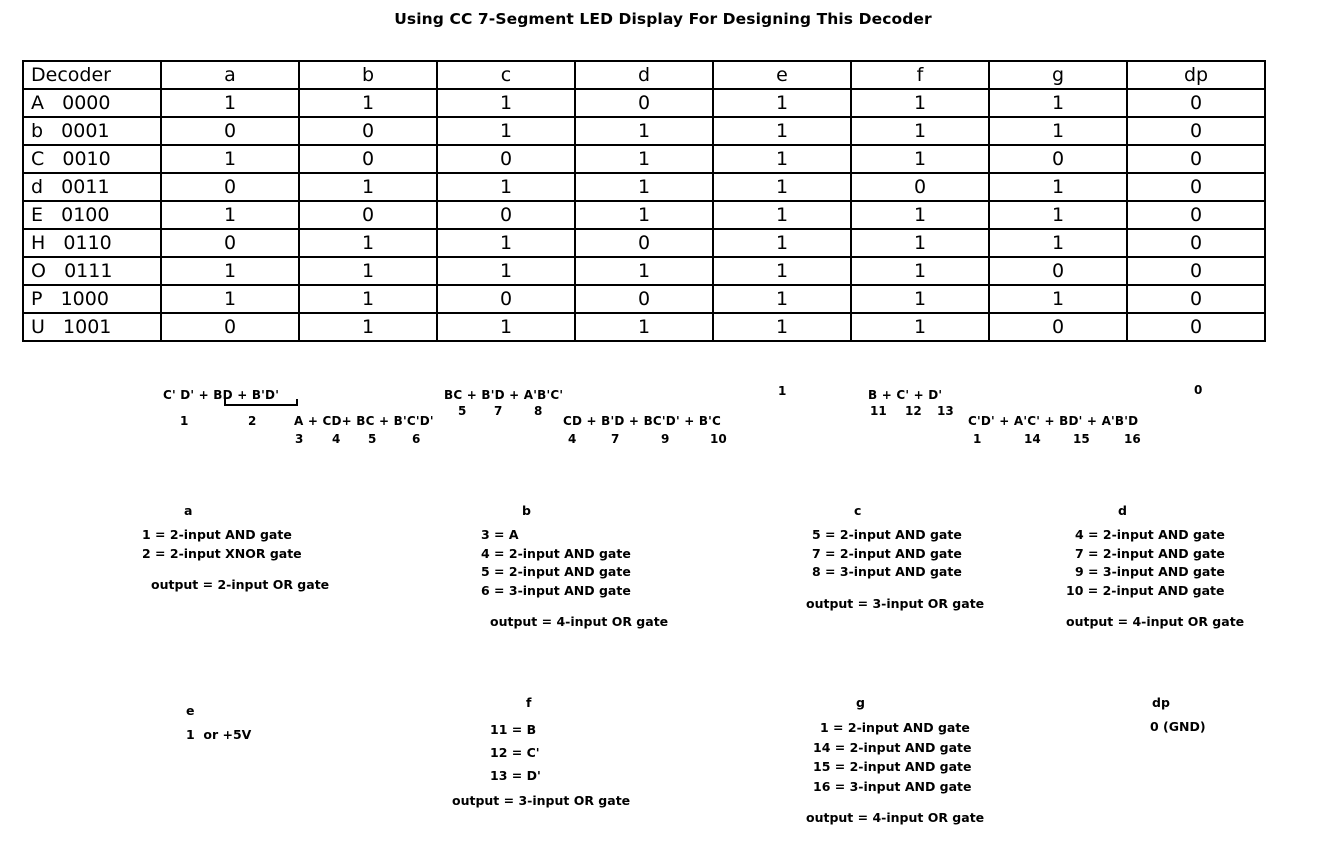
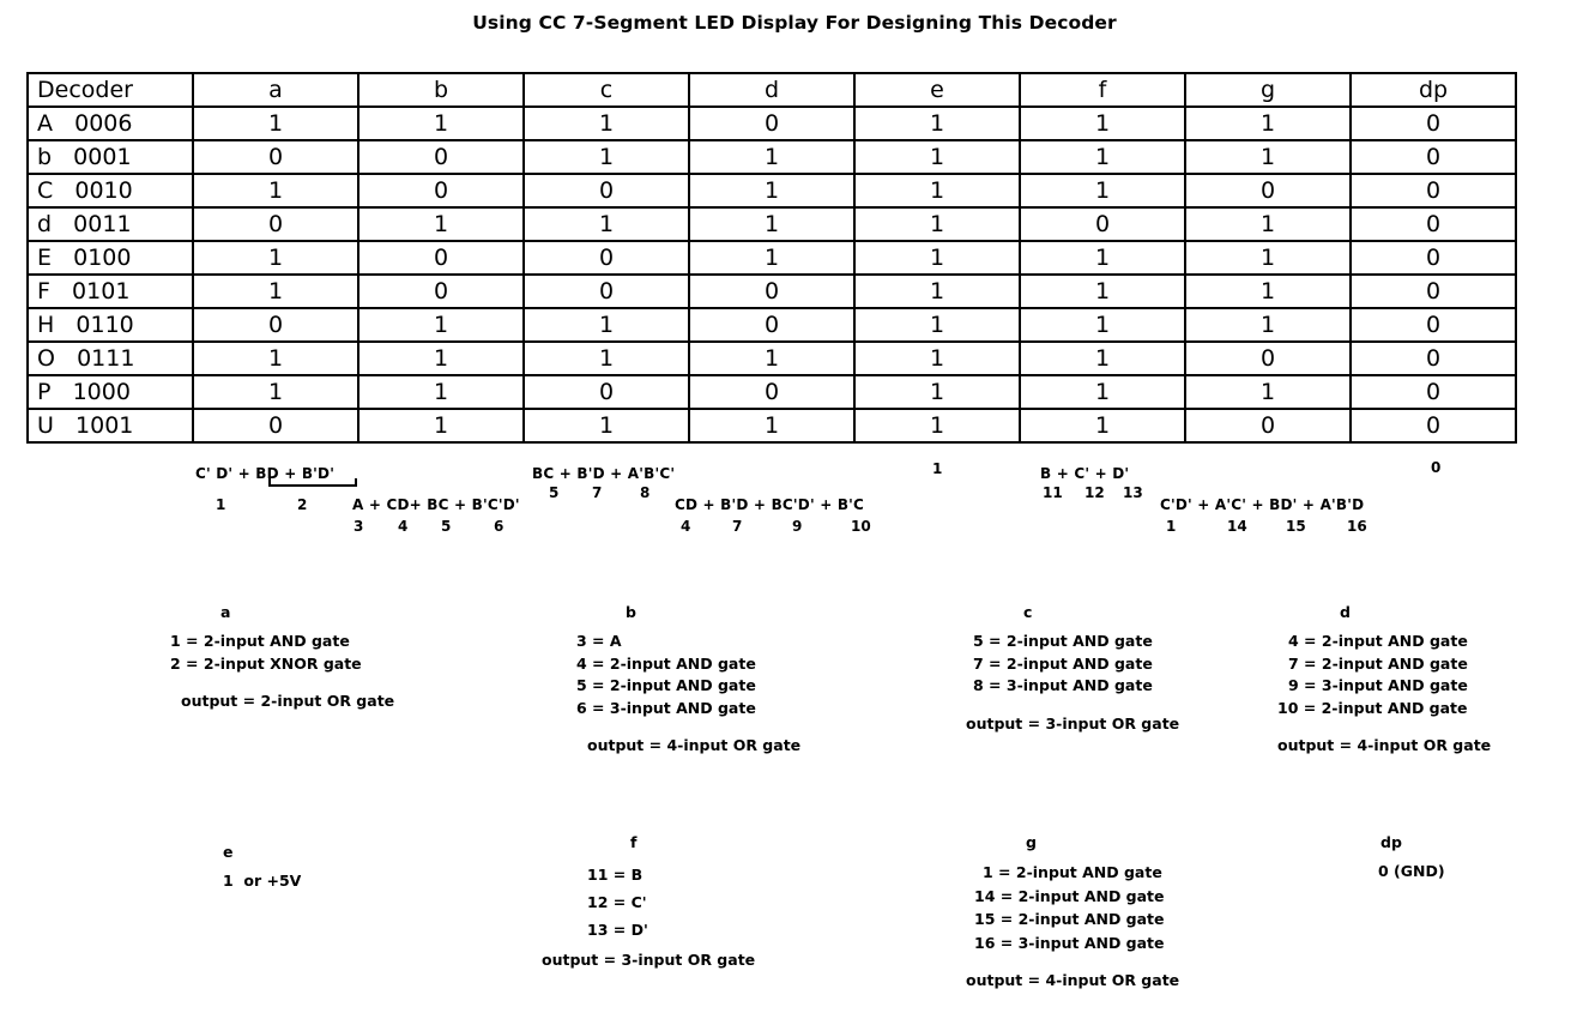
  Using CC 7-Segment LED Display For Designing This Decoder
  Decoder	a	b	c	d	e	f	g	dp
- A 0000	1	1	1	0	1	1	1	0
+ A 0006	1	1	1	0	1	1	1	0
  b 0001	0	0	1	1	1	1	1	0
  C 0010	1	0	0	1	1	1	0	0
  d 0011	0	1	1	1	1	0	1	0
  E 0100	1	0	0	1	1	1	1	0
+ F 0101	1	0	0	0	1	1	1	0
  H 0110	0	1	1	0	1	1	1	0
  O 0111	1	1	1	1	1	1	0	0
  P 1000	1	1	0	0	1	1	1	0
  U 1001	0	1	1	1	1	1	0	0
  C' D' + BD + B'D'
  1
  2
  A + CD+ BC + B'C'D'
  3
  4
  5
  6
  BC + B'D + A'B'C'
  5
  7
  8
  CD + B'D + BC'D' + B'C
  4
  7
  9
  10
  1
  B + C' + D'
  11
  12
  13
  C'D' + A'C' + BD' + A'B'D
  1
  14
  15
  16
  0
  a
  1 = 2-input AND gate
  2 = 2-input XNOR gate
  output = 2-input OR gate
  b
  3 = A
  4 = 2-input AND gate
  5 = 2-input AND gate
  6 = 3-input AND gate
  output = 4-input OR gate
  c
  5 = 2-input AND gate
  7 = 2-input AND gate
  8 = 3-input AND gate
  output = 3-input OR gate
  d
  4 = 2-input AND gate
  7 = 2-input AND gate
  9 = 3-input AND gate
  10 = 2-input AND gate
  output = 4-input OR gate
  e
  1 or +5V
  f
  11 = B
  12 = C'
  13 = D'
  output = 3-input OR gate
  g
  1 = 2-input AND gate
  14 = 2-input AND gate
  15 = 2-input AND gate
  16 = 3-input AND gate
  output = 4-input OR gate
  dp
  0 (GND)
